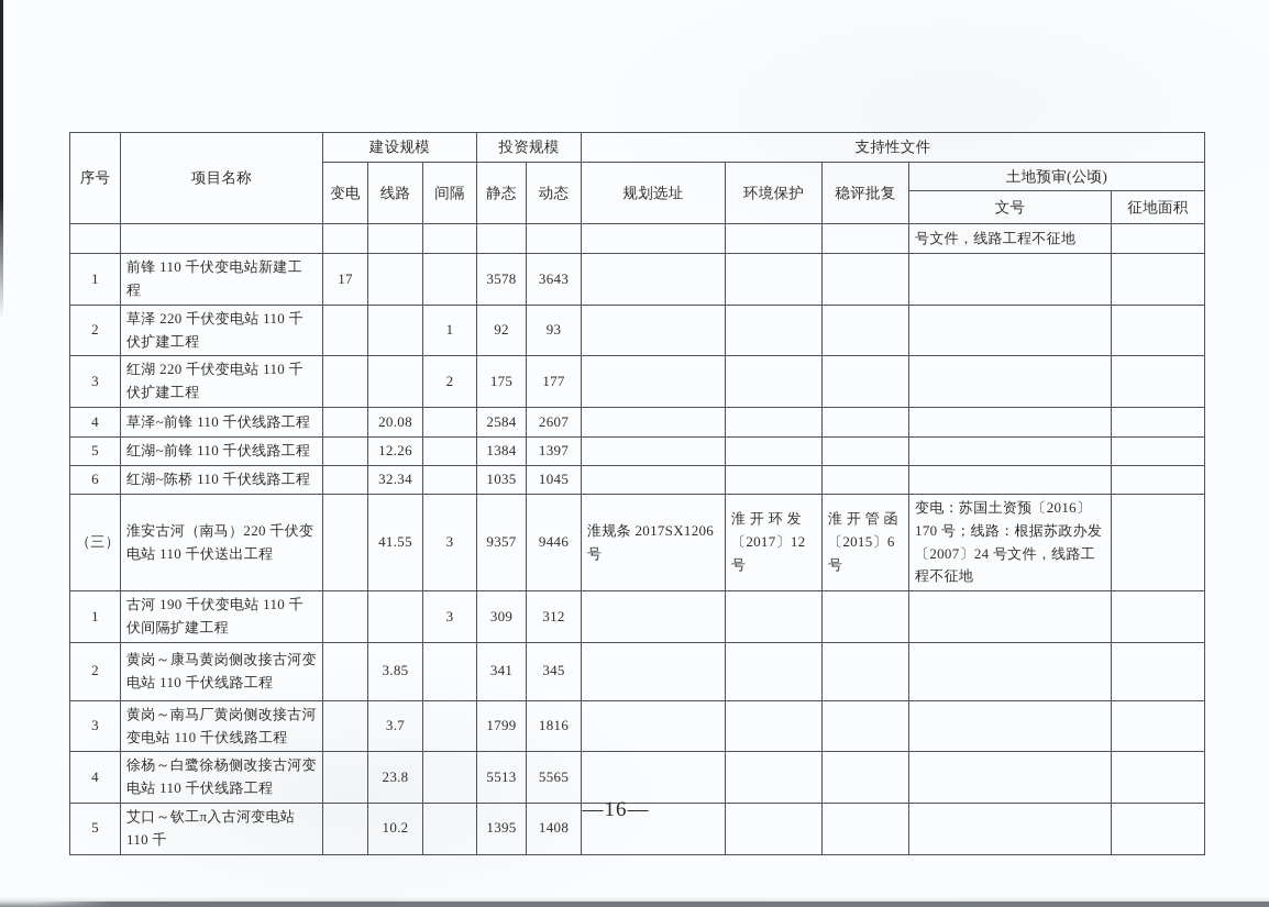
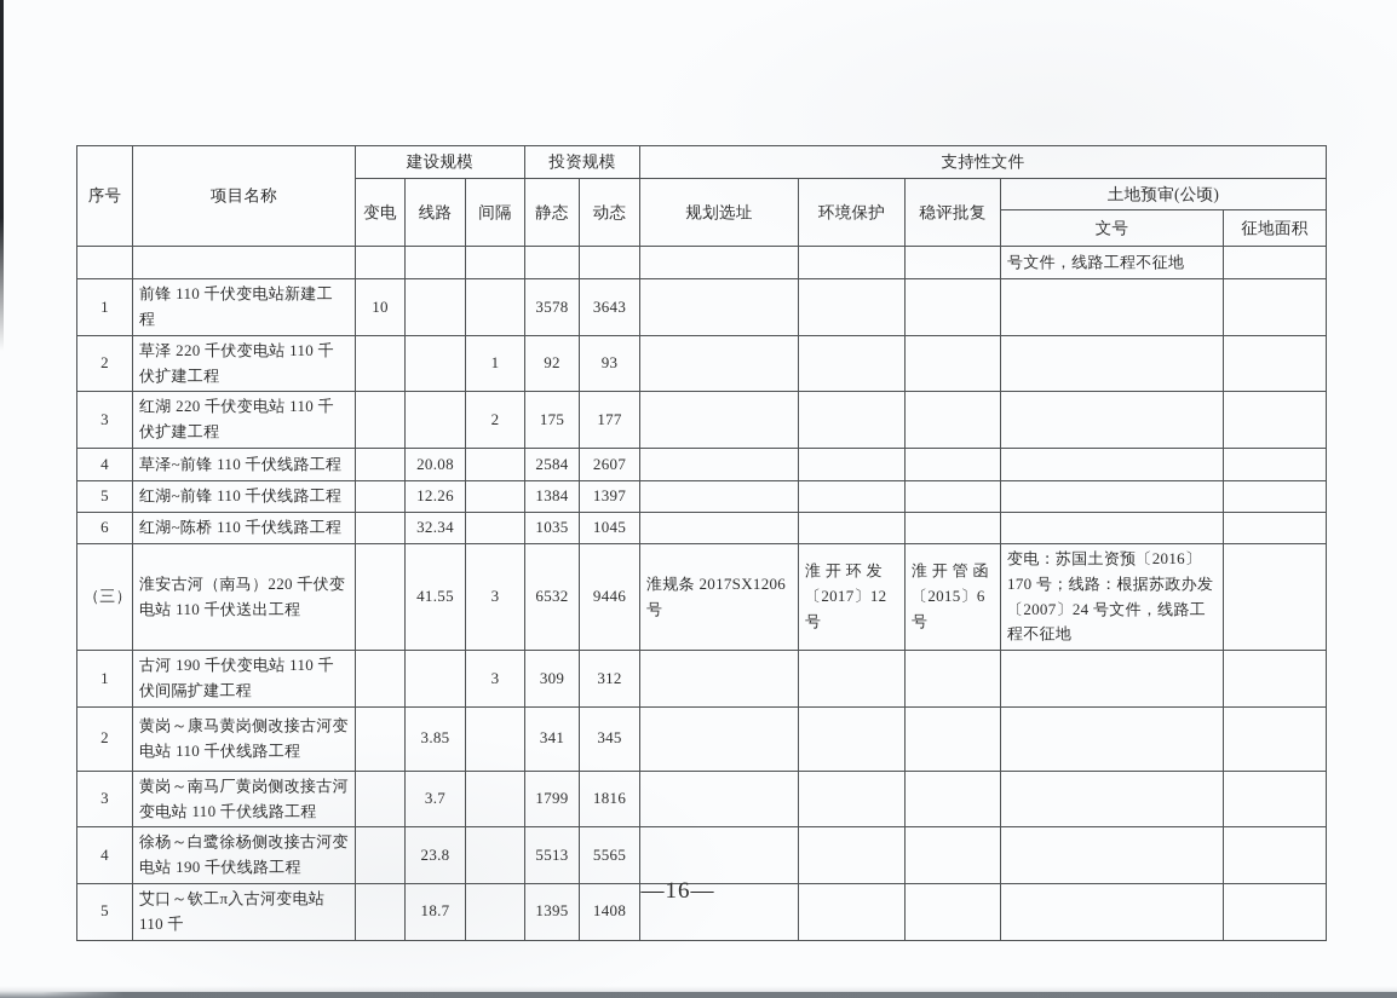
  序号	项目名称	建设规模	投资规模	支持性文件
  变电	线路	间隔	静态	动态	规划选址	环境保护	稳评批复	土地预审(公顷)
  文号	征地面积
  										号文件，线路工程不征地
- 1	前锋 110 千伏变电站新建工程	17			3578	3643
+ 1	前锋 110 千伏变电站新建工程	10			3578	3643
  2	草泽 220 千伏变电站 110 千伏扩建工程			1	92	93
  3	红湖 220 千伏变电站 110 千伏扩建工程			2	175	177
  4	草泽~前锋 110 千伏线路工程		20.08		2584	2607
  5	红湖~前锋 110 千伏线路工程		12.26		1384	1397
  6	红湖~陈桥 110 千伏线路工程		32.34		1035	1045
- （三）	淮安古河（南马）220 千伏变电站 110 千伏送出工程		41.55	3	9357	9446	淮规条 2017SX1206 号	淮 开 环 发〔2017〕12 号	淮 开 管 函〔2015〕6 号	变电：苏国土资预〔2016〕170 号；线路：根据苏政办发〔2007〕24 号文件，线路工程不征地
+ （三）	淮安古河（南马）220 千伏变电站 110 千伏送出工程		41.55	3	6532	9446	淮规条 2017SX1206 号	淮 开 环 发〔2017〕12 号	淮 开 管 函〔2015〕6 号	变电：苏国土资预〔2016〕170 号；线路：根据苏政办发〔2007〕24 号文件，线路工程不征地
  1	古河 190 千伏变电站 110 千伏间隔扩建工程			3	309	312
  2	黄岗～康马黄岗侧改接古河变电站 110 千伏线路工程		3.85		341	345
  3	黄岗～南马厂黄岗侧改接古河变电站 110 千伏线路工程		3.7		1799	1816
- 4	徐杨～白鹭徐杨侧改接古河变电站 110 千伏线路工程		23.8		5513	5565
+ 4	徐杨～白鹭徐杨侧改接古河变电站 190 千伏线路工程		23.8		5513	5565
- 5	艾口～钦工π入古河变电站 110 千		10.2		1395	1408
+ 5	艾口～钦工π入古河变电站 110 千		18.7		1395	1408
  —16—
